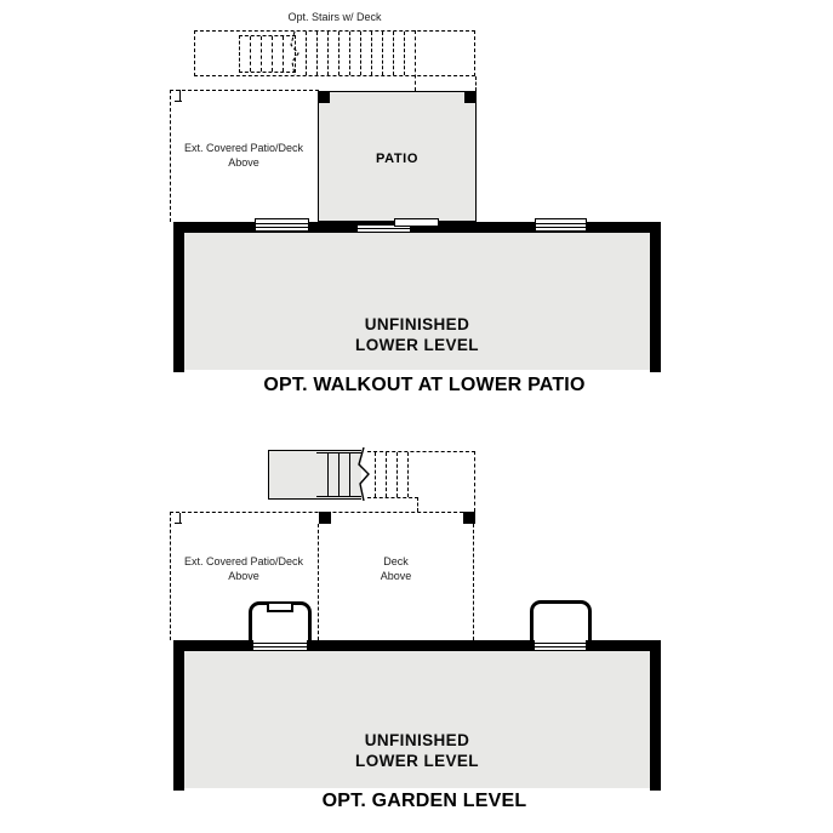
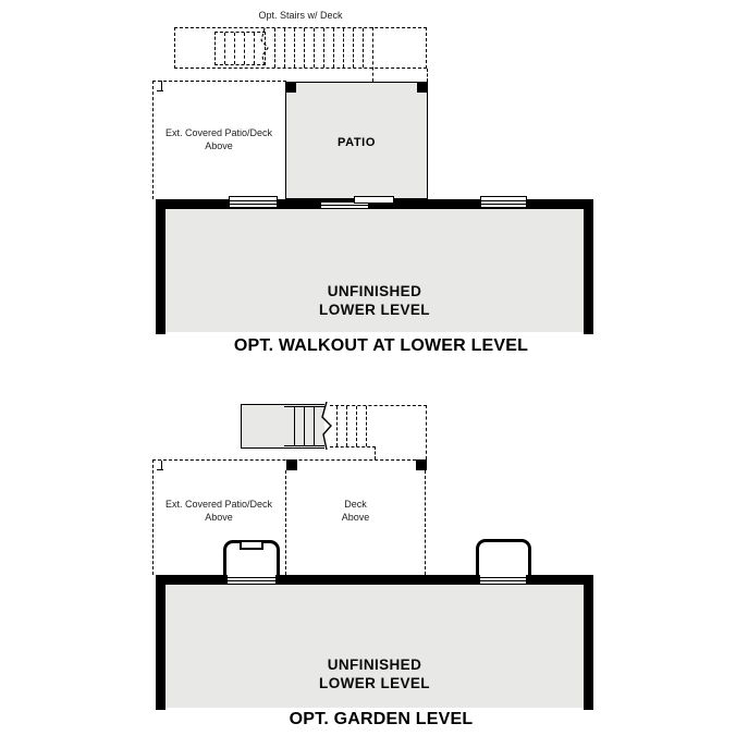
  Opt. Stairs w/ Deck
  Ext. Covered Patio/Deck
  Above
  PATIO
  UNFINISHED
  LOWER LEVEL
- OPT. WALKOUT AT LOWER PATIO
+ OPT. WALKOUT AT LOWER LEVEL
  Ext. Covered Patio/Deck
  Above
  Deck
  Above
  UNFINISHED
  LOWER LEVEL
  OPT. GARDEN LEVEL
